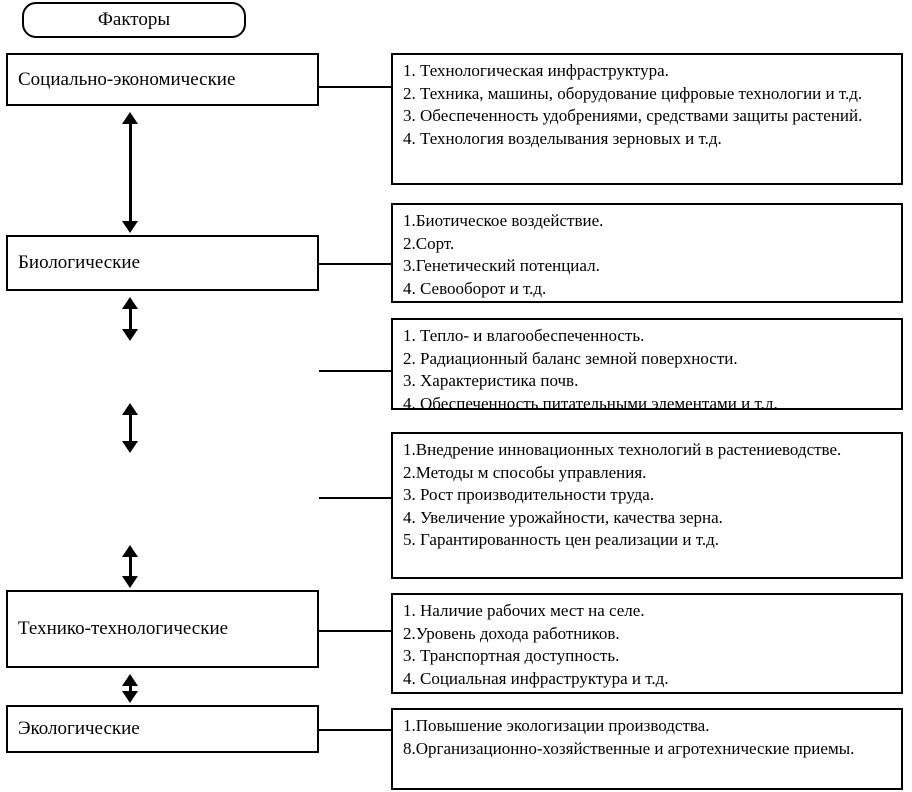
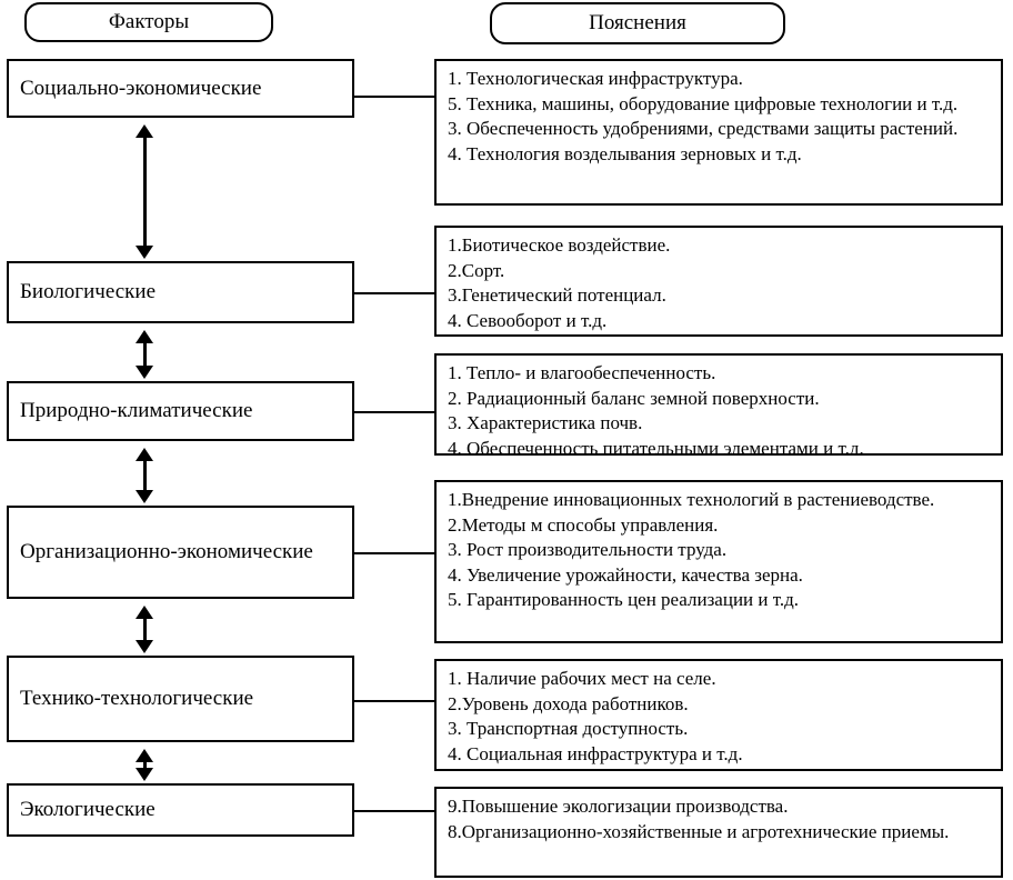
  Факторы
+ Пояснения
  Социально-экономические
  1. Технологическая инфраструктура.
- 2. Техника, машины, оборудование цифровые технологии и т.д.
+ 5. Техника, машины, оборудование цифровые технологии и т.д.
  3. Обеспеченность удобрениями, средствами защиты растений.
  4. Технология возделывания зерновых и т.д.
  Биологические
  1.Биотическое воздействие.
  2.Сорт.
  3.Генетический потенциал.
  4. Севооборот и т.д.
+ Природно-климатические
  1. Тепло- и влагообеспеченность.
  2. Радиационный баланс земной поверхности.
  3. Характеристика почв.
  4. Обеспеченность питательными элементами и т.д.
+ Организационно-экономические
  1.Внедрение инновационных технологий в растениеводстве.
  2.Методы м способы управления.
  3. Рост производительности труда.
  4. Увеличение урожайности, качества зерна.
  5. Гарантированность цен реализации и т.д.
  Технико-технологические
  1. Наличие рабочих мест на селе.
  2.Уровень дохода работников.
  3. Транспортная доступность.
  4. Социальная инфраструктура и т.д.
  Экологические
- 1.Повышение экологизации производства.
+ 9.Повышение экологизации производства.
  8.Организационно-хозяйственные и агротехнические приемы.
